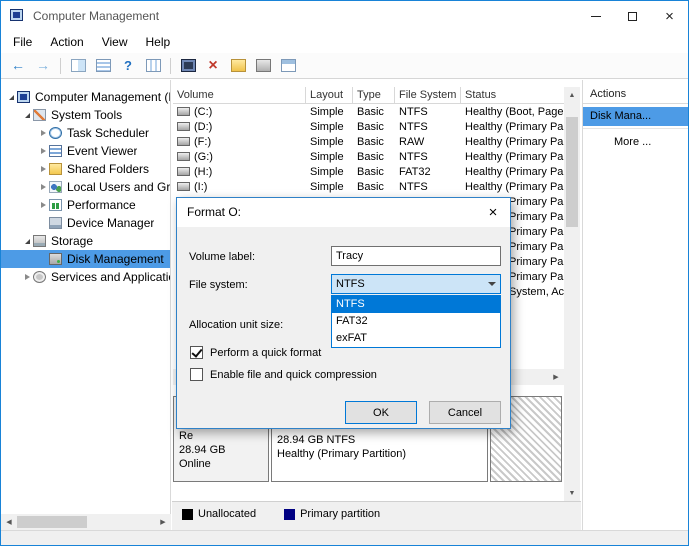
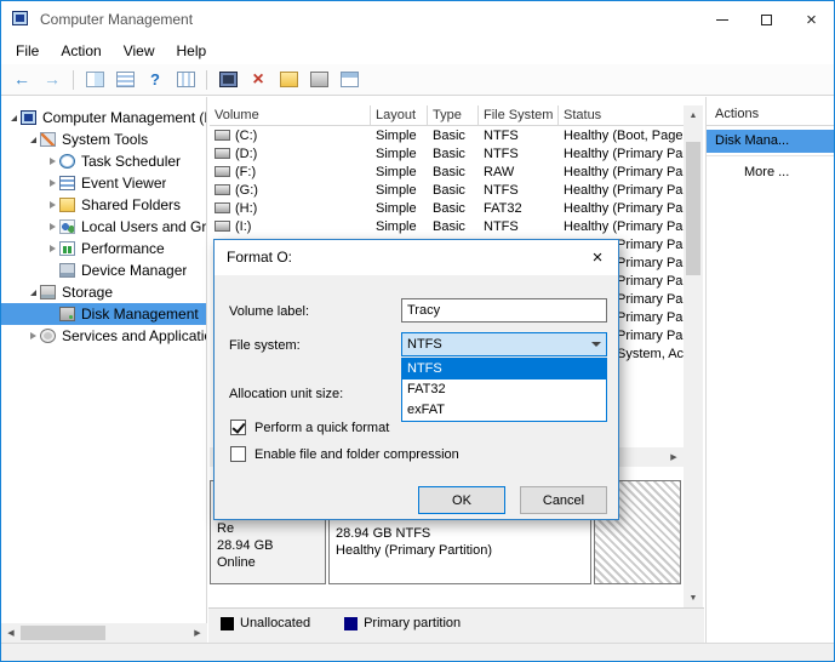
  Computer Management
  ×
  File
  Action
  View
  Help
  Computer Management (
  System Tools
  Task Scheduler
  Event Viewer
  Shared Folders
  Local Users and Gr
  Performance
  Device Manager
  Storage
  Disk Management
  Services and Applicati
  Volume
  Layout
  Type
  File System
  Status
  (C:)
  Simple
  Basic
  NTFS
  Healthy (Boot, Page
  (D:)
  Simple
  Basic
  NTFS
  Healthy (Primary Pa
  (F:)
  Simple
  Basic
  RAW
  Healthy (Primary Pa
  (G:)
  Simple
  Basic
  NTFS
  Healthy (Primary Pa
  (H:)
  Simple
  Basic
  FAT32
  Healthy (Primary Pa
  (I:)
  Simple
  Basic
  NTFS
  Healthy (Primary Pa
  Re
  28.94 GB
  Online
  28.94 GB NTFS
  Healthy (Primary Partition)
  Unallocated
  Primary partition
  Actions
  Disk Mana...
  More ...
  Format O:
  ×
  Volume label:
  Tracy
  File system:
  NTFS
  Allocation unit size:
  NTFS
  FAT32
  exFAT
  OK
  Cancel
  Perform a quick format
- Enable file and quick compression
+ Enable file and folder compression
